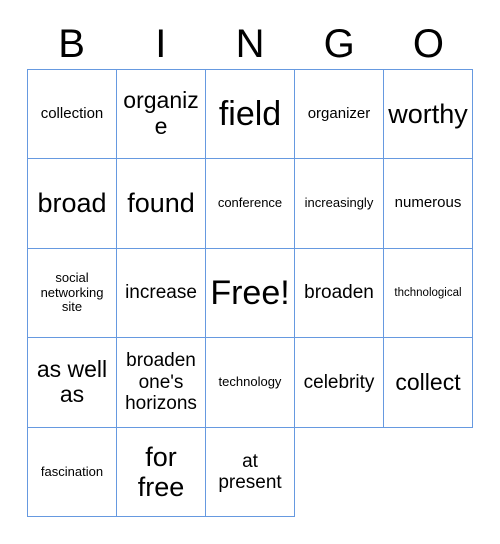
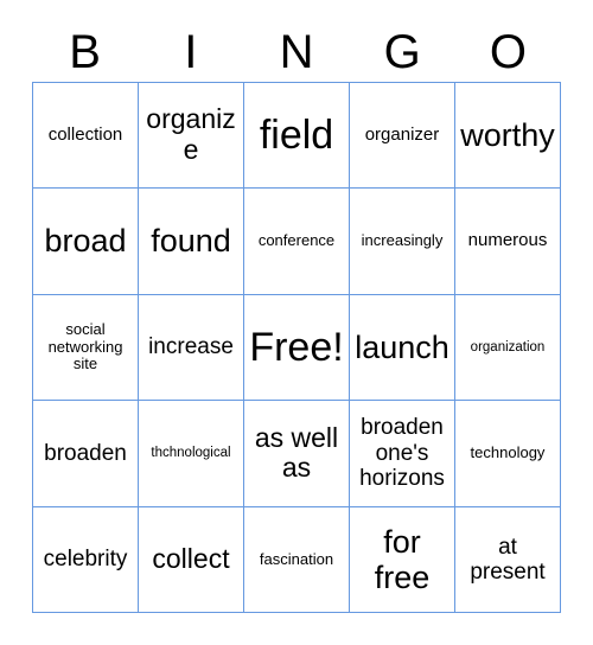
  B
  I
  N
  G
  O
  collection
  organize
  field
  organizer
  worthy
  broad
  found
  conference
  increasingly
  numerous
  social networking site
  increase
  Free!
+ launch
+ organization
  broaden
  thchnological
  as well as
  broaden one's horizons
  technology
  celebrity
  collect
  fascination
  for free
  at present
